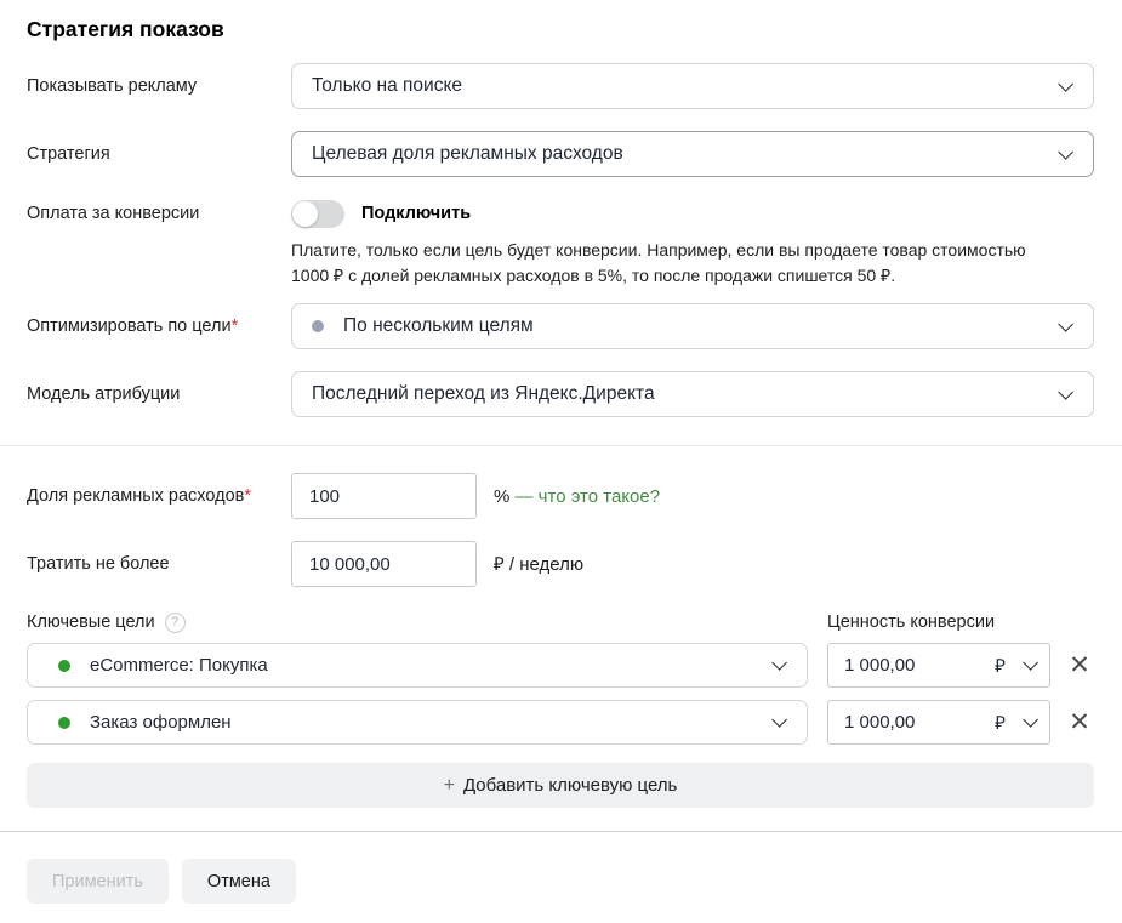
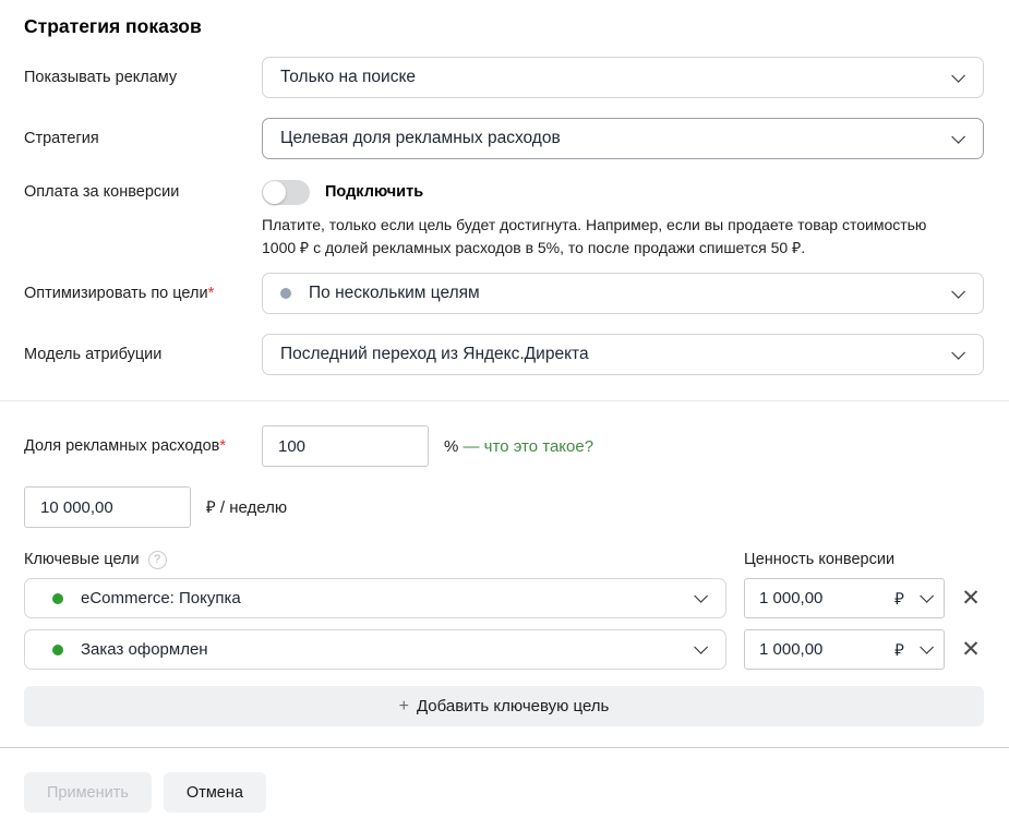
  Стратегия показов
  Показывать рекламу
  Только на поиске
  Стратегия
  Целевая доля рекламных расходов
  Оплата за конверсии
  Подключить
- Платите, только если цель будет конверсии. Например, если вы продаете товар стоимостью 1000 ₽ с долей рекламных расходов в 5%, то после продажи спишется 50 ₽.
+ Платите, только если цель будет достигнута. Например, если вы продаете товар стоимостью 1000 ₽ с долей рекламных расходов в 5%, то после продажи спишется 50 ₽.
  Оптимизировать по цели*
  По нескольким целям
  Модель атрибуции
  Последний переход из Яндекс.Директа
  Доля рекламных расходов*
  100
  % — что это такое?
- Тратить не более
  10 000,00
  ₽ / неделю
  Ключевые цели
  ?
  Ценность конверсии
  eCommerce: Покупка
  1 000,00
  ₽
  ✕
  Заказ оформлен
  1 000,00
  ₽
  ✕
  +
  Добавить ключевую цель
  Применить
  Отмена
